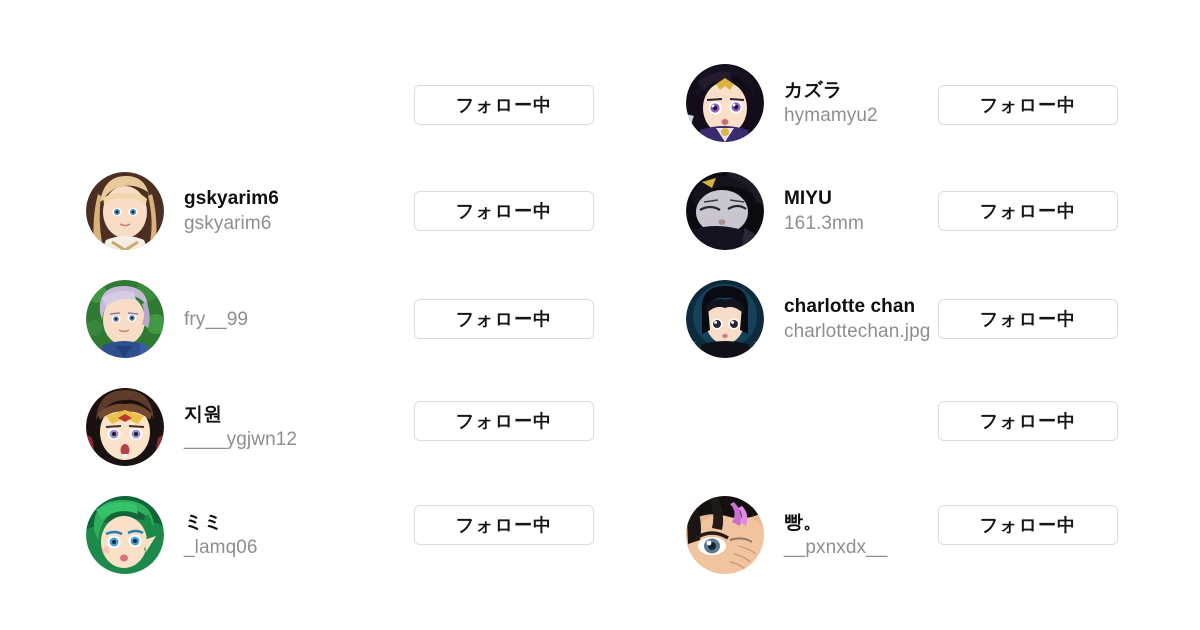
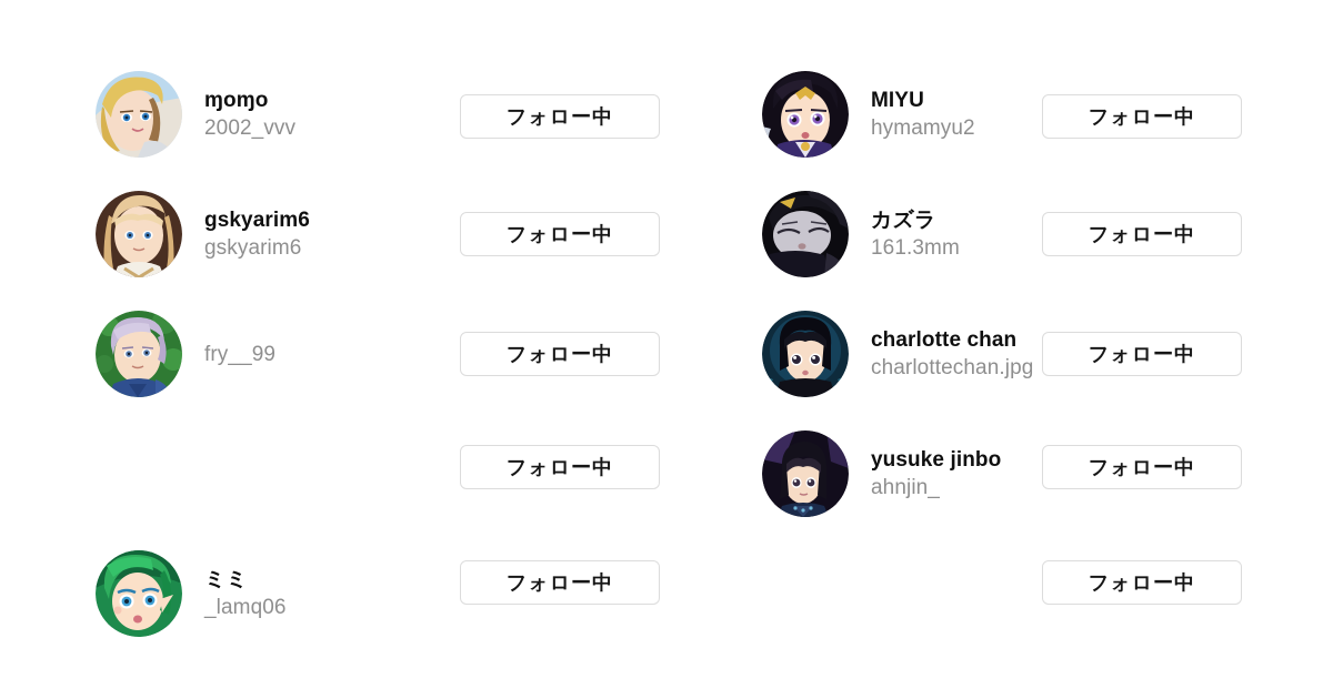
+ ɱoɱo
+ 2002_vvv
  フォロー中
  gskyarim6
  gskyarim6
  フォロー中
  fry__99
  フォロー中
- 지원
- ____ygjwn12
  フォロー中
  ミミ
  _lamq06
  フォロー中
- カズラ
+ MIYU
  hymamyu2
  フォロー中
- MIYU
+ カズラ
  161.3mm
  フォロー中
  charlotte chan
  charlottechan.jpg
  フォロー中
+ yusuke jinbo
+ ahnjin_
  フォロー中
- 빵。
- __pxnxdx__
  フォロー中
